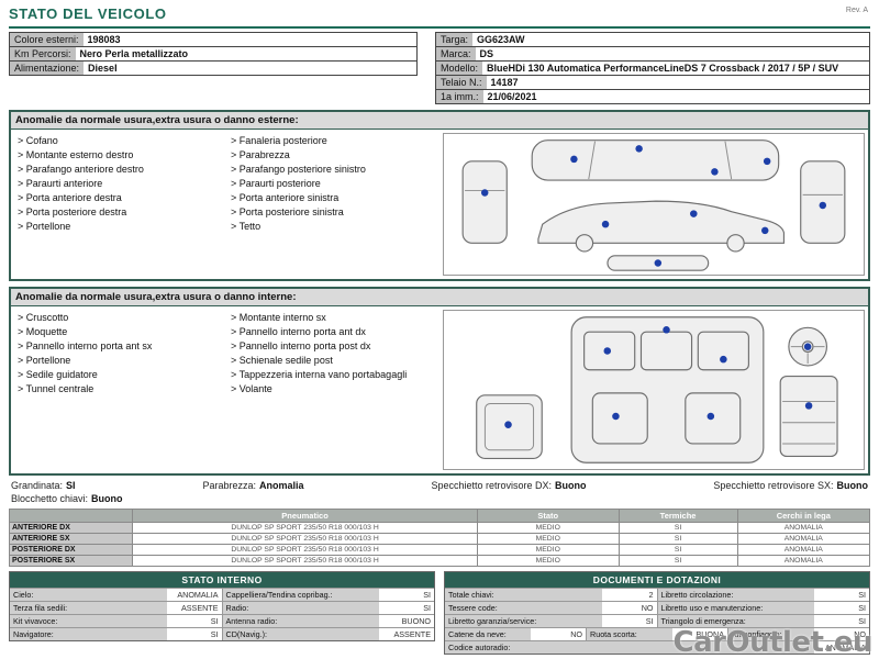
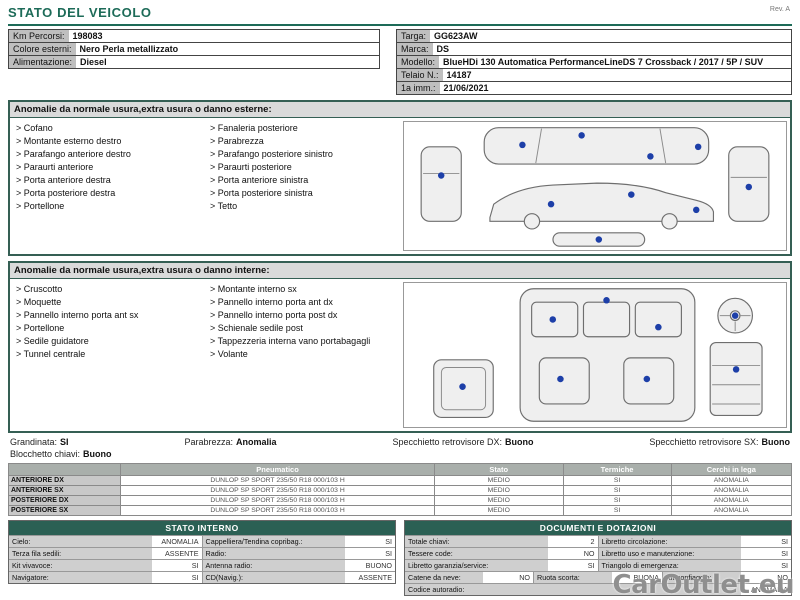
  STATO DEL VEICOLO
- Colore esterni:
+ Km Percorsi:
  198083
- Km Percorsi:
+ Colore esterni:
  Nero Perla metallizzato
  Alimentazione:
  Diesel
  Targa:
  GG623AW
  Marca:
  DS
  Modello:
  BlueHDi 130 Automatica PerformanceLineDS 7 Crossback / 2017 / 5P / SUV
  Telaio N.:
  14187
  1a imm.:
  21/06/2021
  Anomalie da normale usura,extra usura o danno esterne:
  Cofano
  Montante esterno destro
  Parafango anteriore destro
  Paraurti anteriore
  Porta anteriore destra
  Porta posteriore destra
  Portellone
  Fanaleria posteriore
  Parabrezza
  Parafango posteriore sinistro
  Paraurti posteriore
  Porta anteriore sinistra
  Porta posteriore sinistra
  Tetto
  Anomalie da normale usura,extra usura o danno interne:
  Cruscotto
  Moquette
  Pannello interno porta ant sx
  Portellone
  Sedile guidatore
  Tunnel centrale
  Montante interno sx
  Pannello interno porta ant dx
  Pannello interno porta post dx
  Schienale sedile post
  Tappezzeria interna vano portabagagli
  Volante
  Grandinata: SI
  Parabrezza: Anomalia
  Specchietto retrovisore DX: Buono
  Specchietto retrovisore SX: Buono
  Blocchetto chiavi: Buono
  	Pneumatico	Stato	Termiche	Cerchi in lega
  STATO INTERNO
  Cielo:
  ANOMALIA
  Cappelliera/Tendina copribag.:
  SI
  Terza fila sedili:
  ASSENTE
  Radio:
  SI
  Kit vivavoce:
  SI
  Antenna radio:
  BUONO
  Navigatore:
  SI
  CD(Navig.):
  ASSENTE
  DOCUMENTI E DOTAZIONI
  Totale chiavi:
  2
  Libretto circolazione:
  SI
  Tessere code:
  NO
  Libretto uso e manutenzione:
  SI
  Libretto garanzia/service:
  SI
  Triangolo di emergenza:
  SI
  Catene da neve:
  NO
  Ruota scorta:
  BUONA
  Kit gonfiaggio:
  NO
  Codice autoradio:
  ANOMALIA
  CarOutlet.eu
